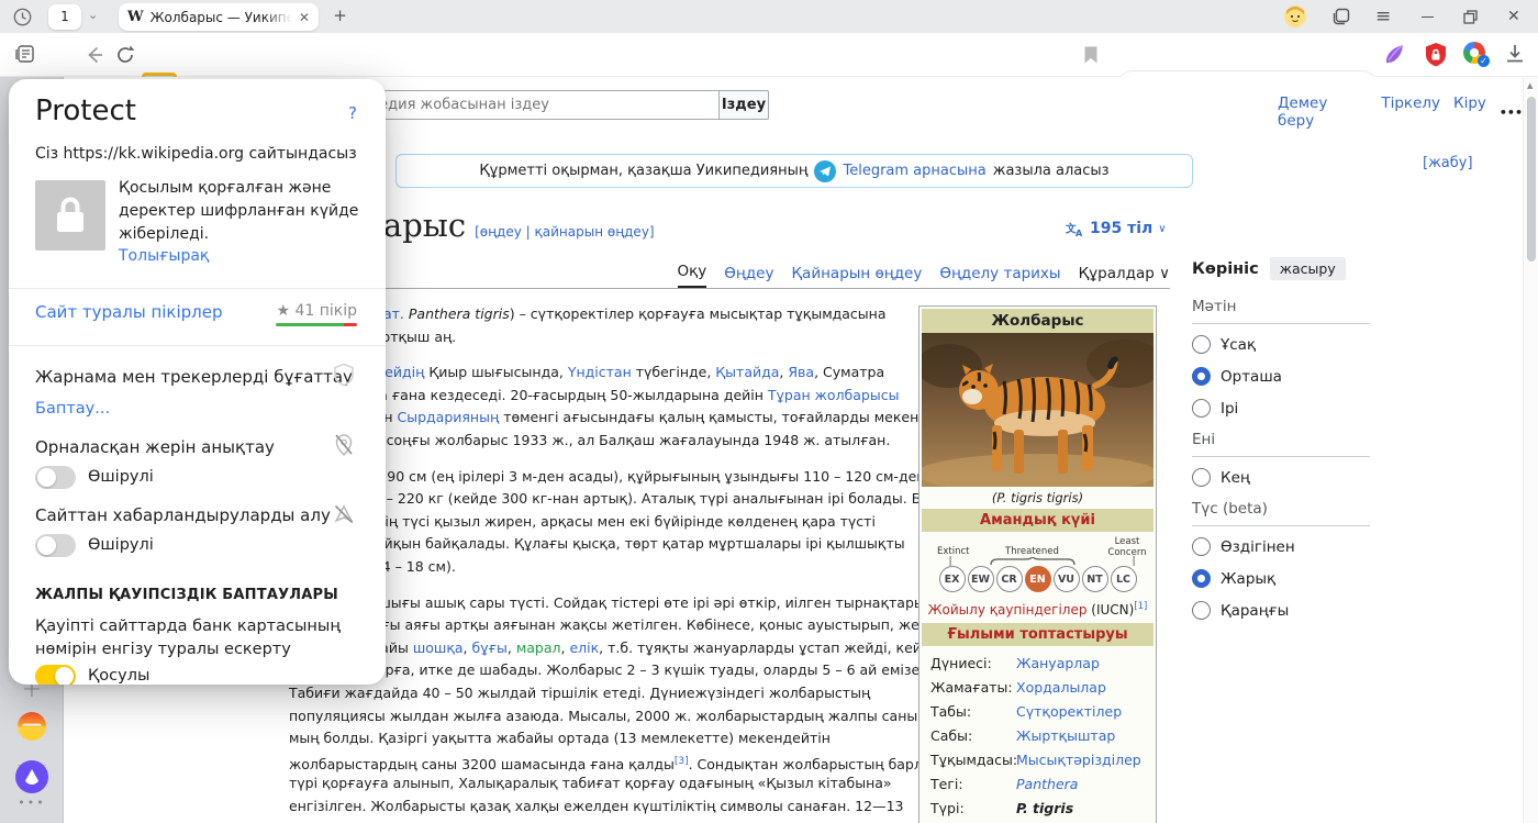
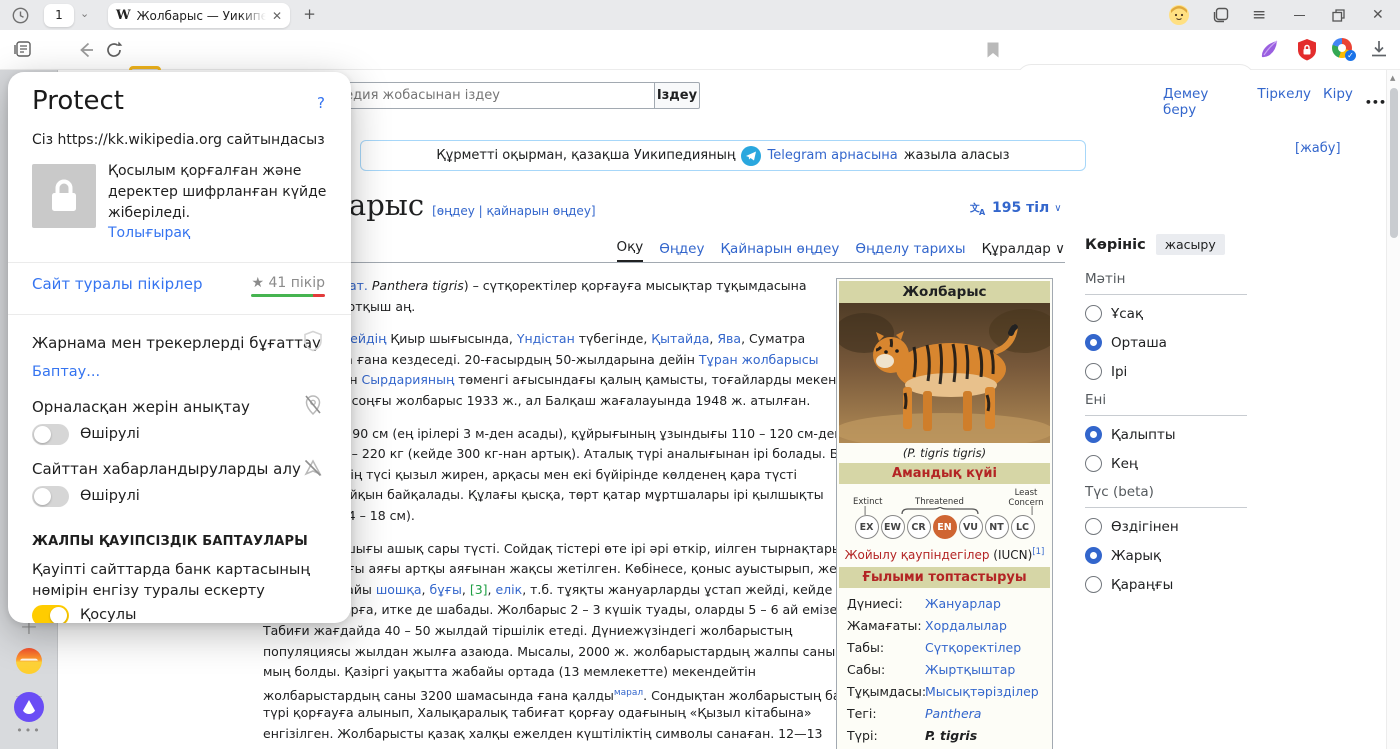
  1
  ⌄
  W
  Жолбарыс — Уикипе
  ✕
  +
  ≡
  ✕
  ✓
  +
  •••
  дия жобасынан іздеу
  Іздеу
  Демеу беру
  Тіркелу
  Кіру
  •••
  Құрметті оқырман, қазақша Уикипедияның
  Telegram арнасына
  жазыла аласыз
  [жабу]
  арыс [өңдеу | қайнарын өңдеу]
  文
  A
  195 тіл
  ∨
  Оқу
  Өңдеу
  Қайнарын өңдеу
  Өңделу тарихы
  Құралдар ∨
  ат. Panthera tigris) – сүтқоректілер қорғауға мысықтар тұқымдасына
  ейдің Қиыр шығысында, Үндістан түбегінде, Қытайда, Ява, Суматра
  ғана кездеседі. 20-ғасырдың 50-жылдарына дейін Тұран жолбарысы
  н Сырдарияның төменгі ағысындағы қалың қамысты, тоғайларды мекен
  соңғы жолбарыс 1933 ж., ал Балқаш жағалауында 1948 ж. атылған.
  90 см (ең ірілері 3 м-ден асады), құйрығының ұзындығы 110 – 120 см-де
  – 220 кг (кейде 300 кг-нан артық). Аталық түрі аналығынан ірі болады. Б
  ің түсі қызыл жирен, арқасы мен екі бүйірінде көлденең қара түсті
  йқын байқалады. Құлағы қысқа, төрт қатар мұртшалары ірі қылшықты
  ығы ашық сары түсті. Сойдақ тістері өте ірі әрі өткір, иілген тырнақтар
  ы аяғы артқы аяғынан жақсы жетілген. Көбінесе, қоныс ауыстырып, же
- йы шошқа, бұғы, марал, елік, т.б. тұяқты жануарларды ұстап жейді, кей
+ йы шошқа, бұғы, [3], елік, т.б. тұяқты жануарларды ұстап жейді, кейде
  рға, итке де шабады. Жолбарыс 2 – 3 күшік туады, оларды 5 – 6 ай емізе
  Табиғи жағдайда 40 – 50 жылдай тіршілік етеді. Дүниежүзіндегі жолбарыстың
  популяциясы жылдан жылға азаюда. Мысалы, 2000 ж. жолбарыстардың жалпы саны
  мың болды. Қазіргі уақытта жабайы ортада (13 мемлекетте) мекендейтін
- жолбарыстардың саны 3200 шамасында ғана қалды[3]. Сондықтан жолбарыстың бар
+ жолбарыстардың саны 3200 шамасында ғана қалдымарал. Сондықтан жолбарыстың б
  түрі қорғауға алынып, Халықаралық табиғат қорғау одағының «Қызыл кітабына»
  енгізілген. Жолбарысты қазақ халқы ежелден күштіліктің символы санаған. 12—13
  Жолбарыс
  (P. tigris tigris)
  Амандық күйі
  Extinct
  |
  Threatened
  Least
  Concern
  |
  EX
  EW
  CR
  EN
  VU
  NT
  LC
  Жойылу қаупіндегілер (IUCN)[1]
  Ғылыми топтастыруы
  Дүниесі:
  Жануарлар
  Жамағаты:
  Хордалылар
  Табы:
  Сүтқоректілер
  Сабы:
  Жыртқыштар
  Тұқымдасы:
  Мысықтәрізділер
  Тегі:
  Panthera
  Түрі:
  P. tigris
  Көрініс
  жасыру
  Мәтін
  Ұсақ
  Орташа
  Ірі
  Ені
+ Қалыпты
  Кең
  Түс (beta)
  Өздігінен
  Жарық
  Қараңғы
  ▲
  Protect
  ?
  Сіз https://kk.wikipedia.org сайтындасыз
  Қосылым қорғалған және деректер шифрланған күйде жіберіледі.
  Толығырақ
  Сайт туралы пікірлер
  ★ 41 пікір
  Жарнама мен трекерлерді бұғаттау
  Баптау...
  Орналасқан жерін анықтау
  Өшірулі
  Сайттан хабарландыруларды алу
  Өшірулі
  ЖАЛПЫ ҚАУІПСІЗДІК БАПТАУЛАРЫ
  Қауіпті сайттарда банк картасының нөмірін енгізу туралы ескерту
  Қосулы
